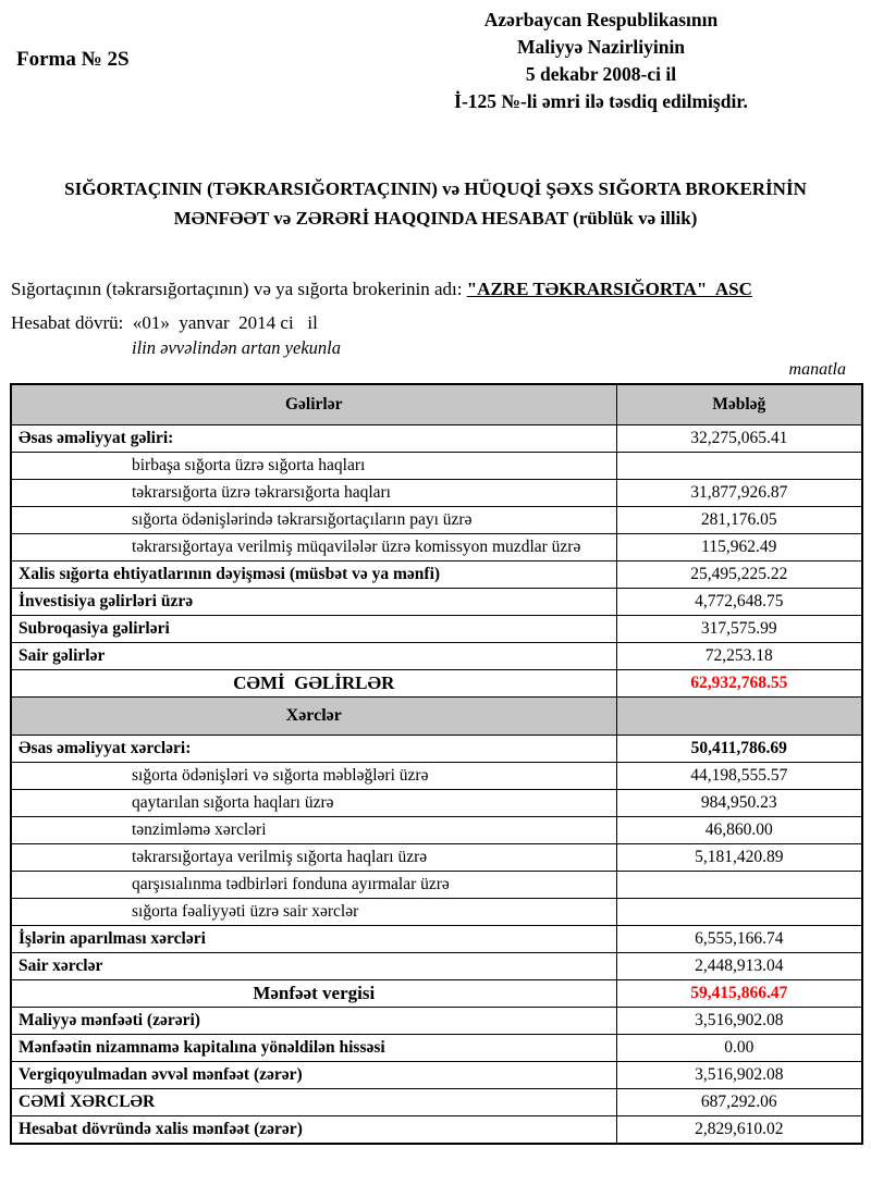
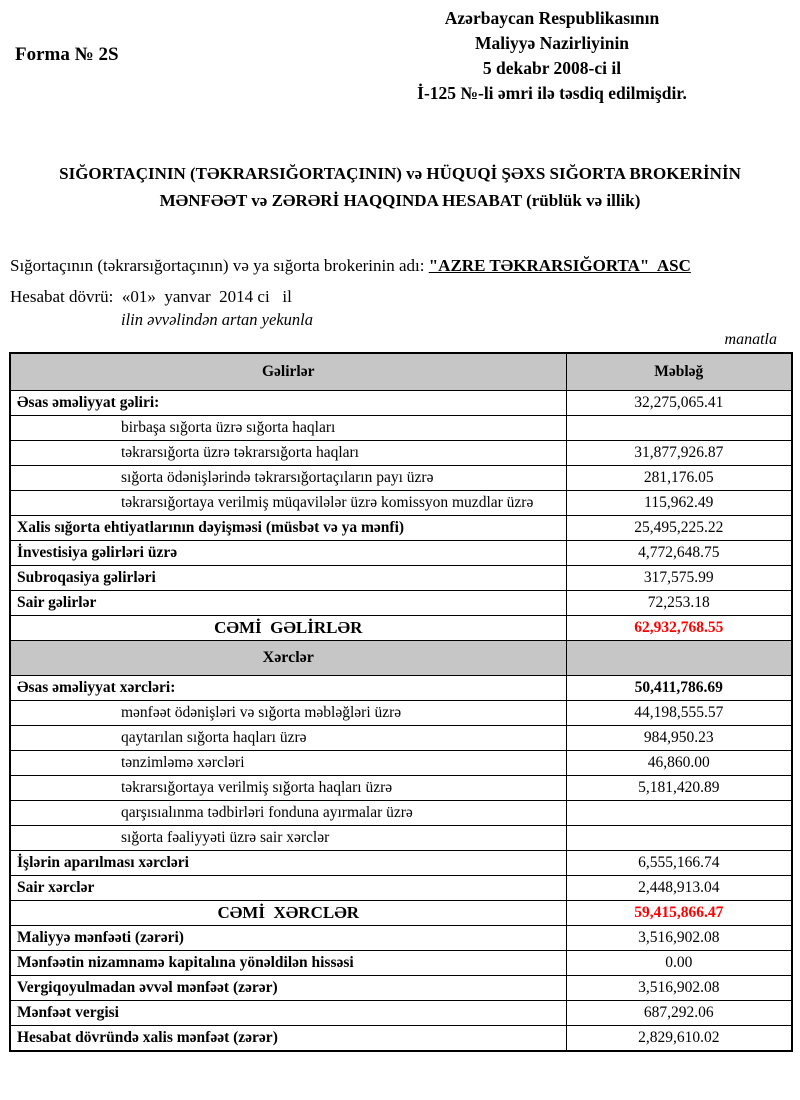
  Forma № 2S
  Azərbaycan Respublikasının
  Maliyyə Nazirliyinin
  5 dekabr 2008-ci il
  İ-125 №-li əmri ilə təsdiq edilmişdir.
  SIĞORTAÇININ (TƏKRARSIĞORTAÇININ) və HÜQUQİ ŞƏXS SIĞORTA BROKERİNİN
  MƏNFƏƏT və ZƏRƏRİ HAQQINDA HESABAT (rüblük və illik)
  Sığortaçının (təkrarsığortaçının) və ya sığorta brokerinin adı: "AZRE TƏKRARSIĞORTA" ASC
  Hesabat dövrü: «01» yanvar 2014 ci il
  ilin əvvəlindən artan yekunla
  manatla
  Gəlirlər	Məbləğ
  Əsas əməliyyat gəliri:	32,275,065.41
  birbaşa sığorta üzrə sığorta haqları
  təkrarsığorta üzrə təkrarsığorta haqları	31,877,926.87
  sığorta ödənişlərində təkrarsığortaçıların payı üzrə	281,176.05
  təkrarsığortaya verilmiş müqavilələr üzrə komissyon muzdlar üzrə	115,962.49
  Xalis sığorta ehtiyatlarının dəyişməsi (müsbət və ya mənfi)	25,495,225.22
  İnvestisiya gəlirləri üzrə	4,772,648.75
  Subroqasiya gəlirləri	317,575.99
  Sair gəlirlər	72,253.18
  CƏMİ GƏLİRLƏR	62,932,768.55
  Xərclər
  Əsas əməliyyat xərcləri:	50,411,786.69
- sığorta ödənişləri və sığorta məbləğləri üzrə	44,198,555.57
+ mənfəət ödənişləri və sığorta məbləğləri üzrə	44,198,555.57
  qaytarılan sığorta haqları üzrə	984,950.23
  tənzimləmə xərcləri	46,860.00
  təkrarsığortaya verilmiş sığorta haqları üzrə	5,181,420.89
  qarşısıalınma tədbirləri fonduna ayırmalar üzrə
  sığorta fəaliyyəti üzrə sair xərclər
  İşlərin aparılması xərcləri	6,555,166.74
  Sair xərclər	2,448,913.04
- Mənfəət vergisi	59,415,866.47
+ CƏMİ XƏRCLƏR	59,415,866.47
  Maliyyə mənfəəti (zərəri)	3,516,902.08
  Mənfəətin nizamnamə kapitalına yönəldilən hissəsi	0.00
  Vergiqoyulmadan əvvəl mənfəət (zərər)	3,516,902.08
- CƏMİ XƏRCLƏR	687,292.06
+ Mənfəət vergisi	687,292.06
  Hesabat dövründə xalis mənfəət (zərər)	2,829,610.02
